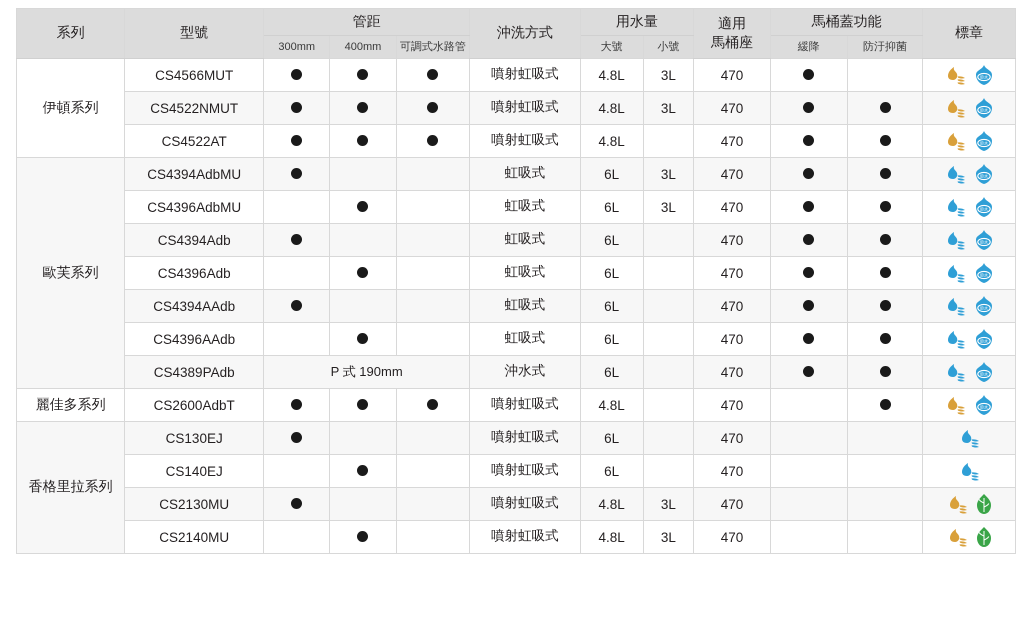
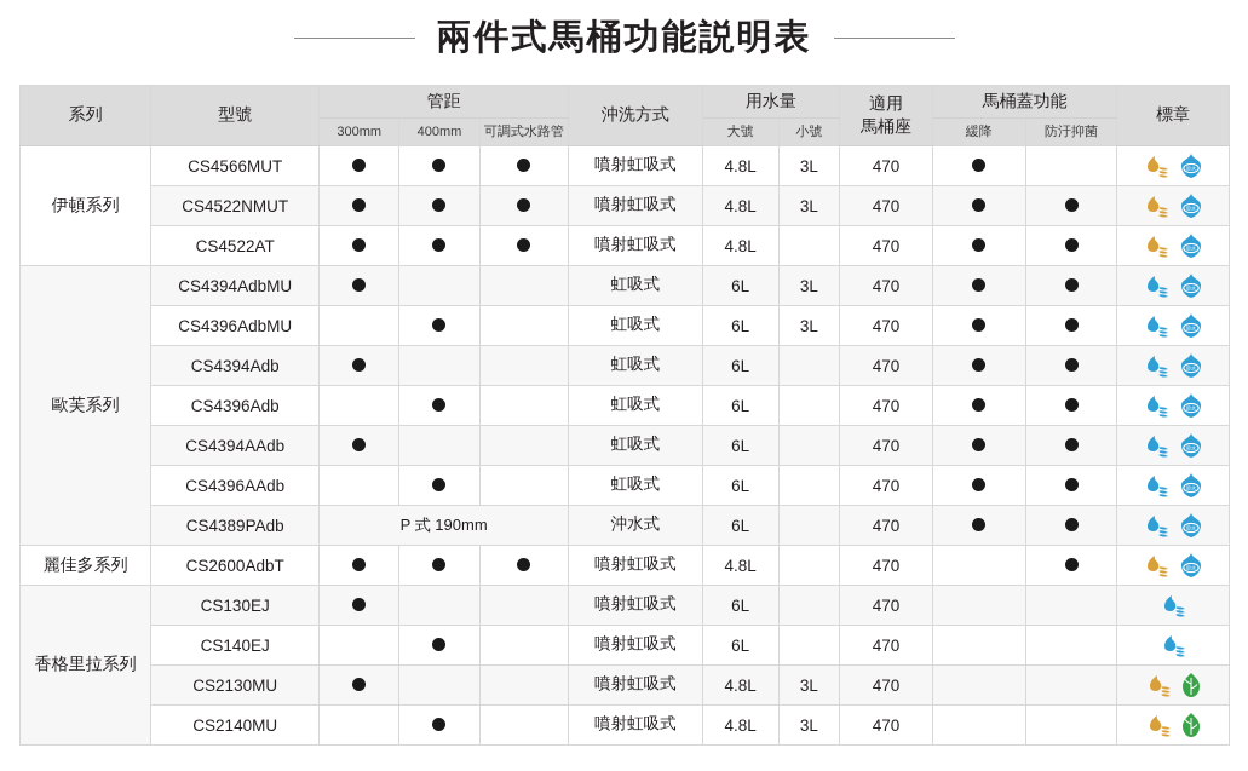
+ 兩件式馬桶功能説明表
  系列	型號	管距	沖洗方式	用水量	適用 馬桶座	馬桶蓋功能	標章
  300mm	400mm	可調式水路管	大號	小號	緩降	防汙抑菌
  伊頓系列	CS4566MUT				噴射虹吸式	4.8L	3L	470
  CS4522NMUT				噴射虹吸式	4.8L	3L	470
  CS4522AT				噴射虹吸式	4.8L		470
  歐芙系列	CS4394AdbMU				虹吸式	6L	3L	470
  CS4396AdbMU				虹吸式	6L	3L	470
  CS4394Adb				虹吸式	6L		470
  CS4396Adb				虹吸式	6L		470
  CS4394AAdb				虹吸式	6L		470
  CS4396AAdb				虹吸式	6L		470
  CS4389PAdb	P 式 190mm	沖水式	6L		470
  麗佳多系列	CS2600AdbT				噴射虹吸式	4.8L		470
  香格里拉系列	CS130EJ				噴射虹吸式	6L		470
  CS140EJ				噴射虹吸式	6L		470
  CS2130MU				噴射虹吸式	4.8L	3L	470
  CS2140MU				噴射虹吸式	4.8L	3L	470
